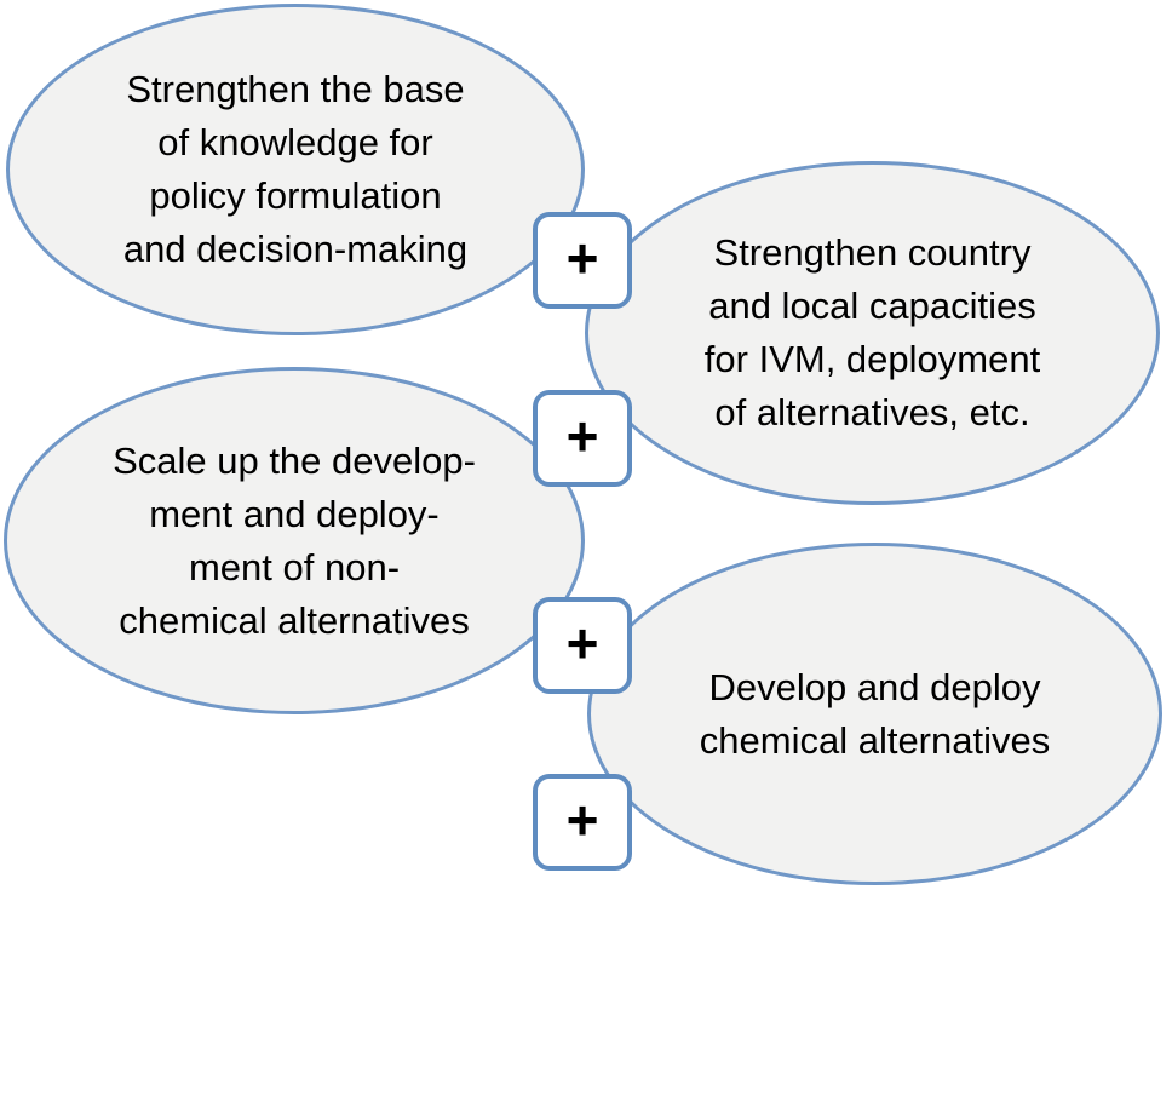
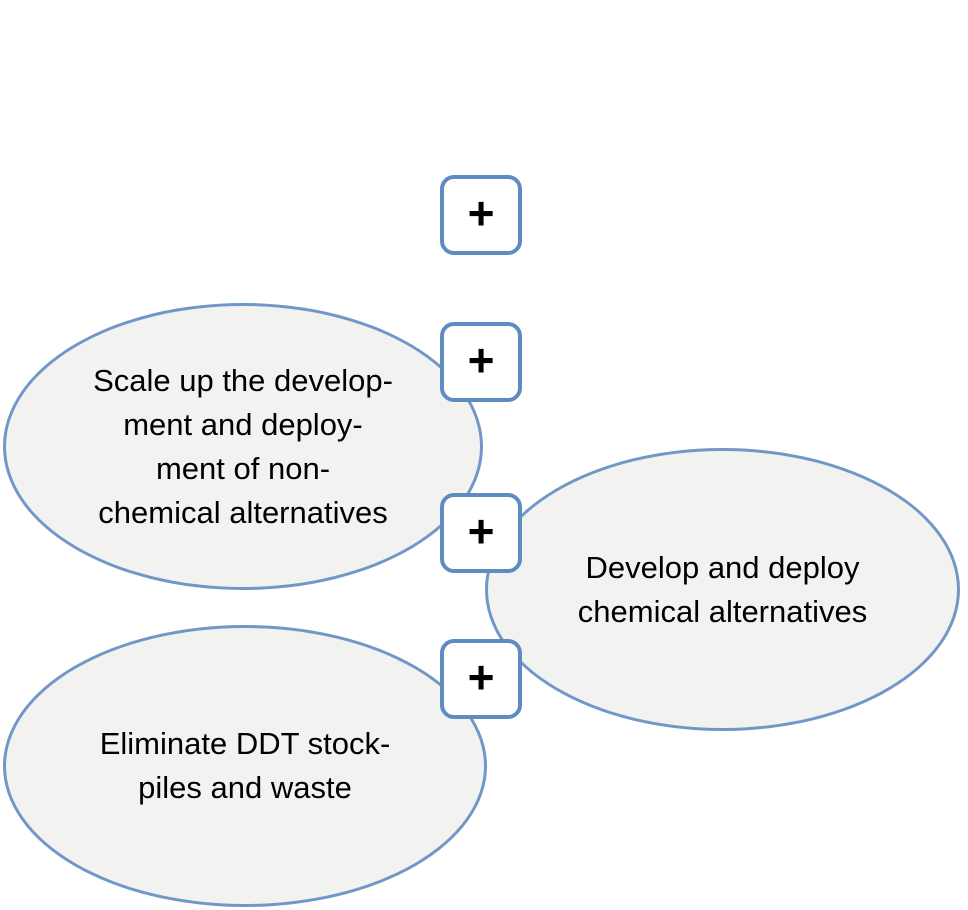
- Strengthen the base
- of knowledge for
- policy formulation
- and decision-making
- Strengthen country
- and local capacities
- for IVM, deployment
- of alternatives, etc.
  Scale up the develop-
  ment and deploy-
  ment of non-
  chemical alternatives
  Develop and deploy
  chemical alternatives
+ Eliminate DDT stock-
+ piles and waste
  +
  +
  +
  +
